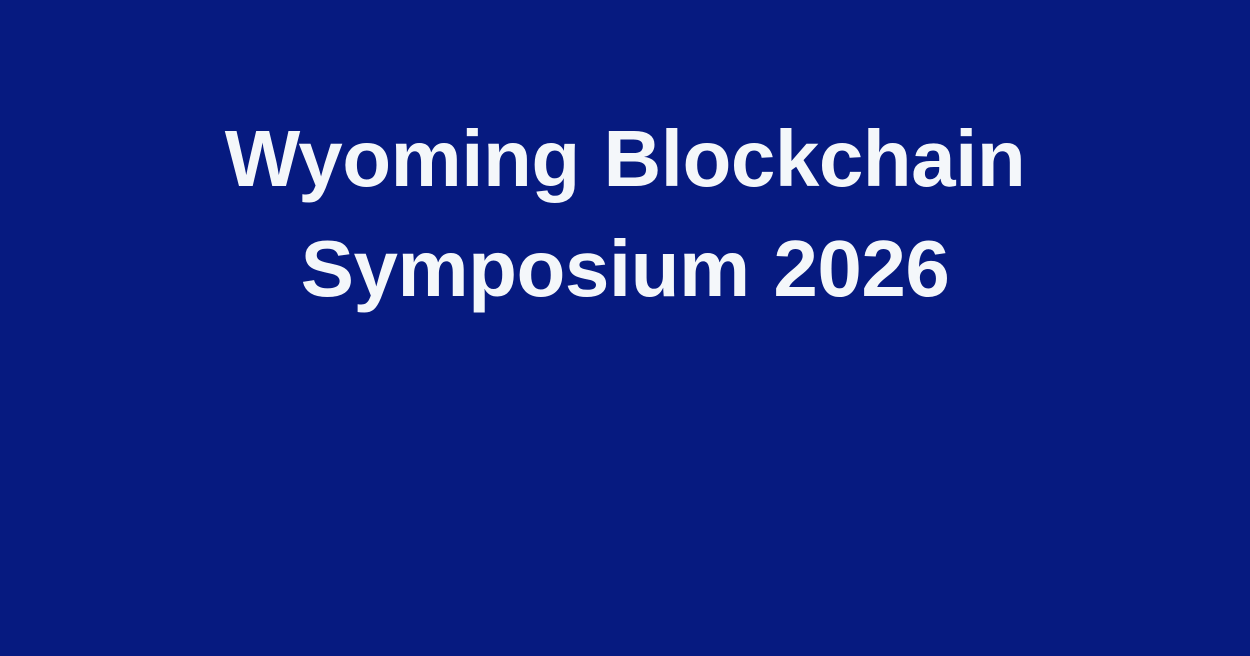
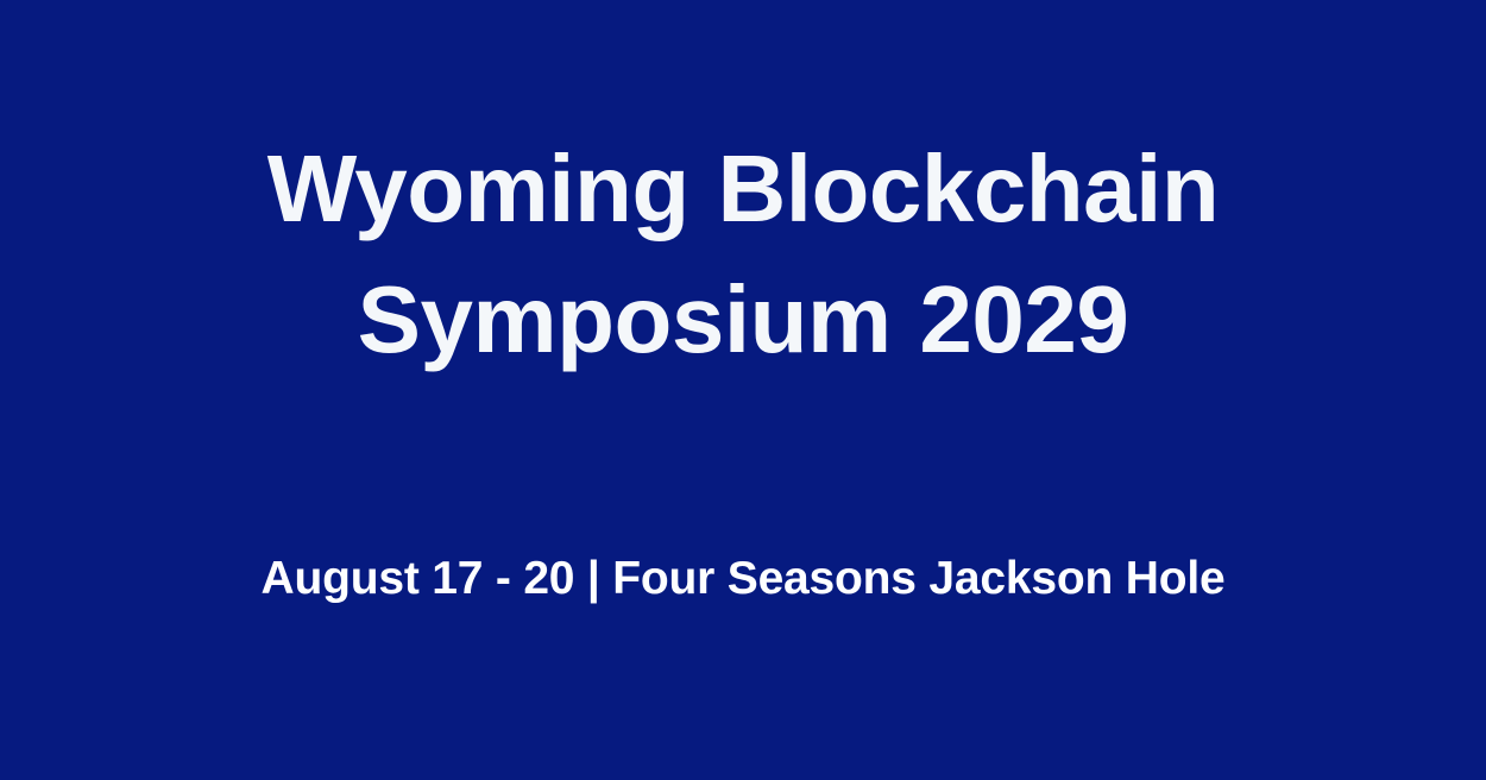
- Wyoming Blockchain Symposium 2026
+ Wyoming Blockchain Symposium 2029
+ August 17 - 20 | Four Seasons Jackson Hole
